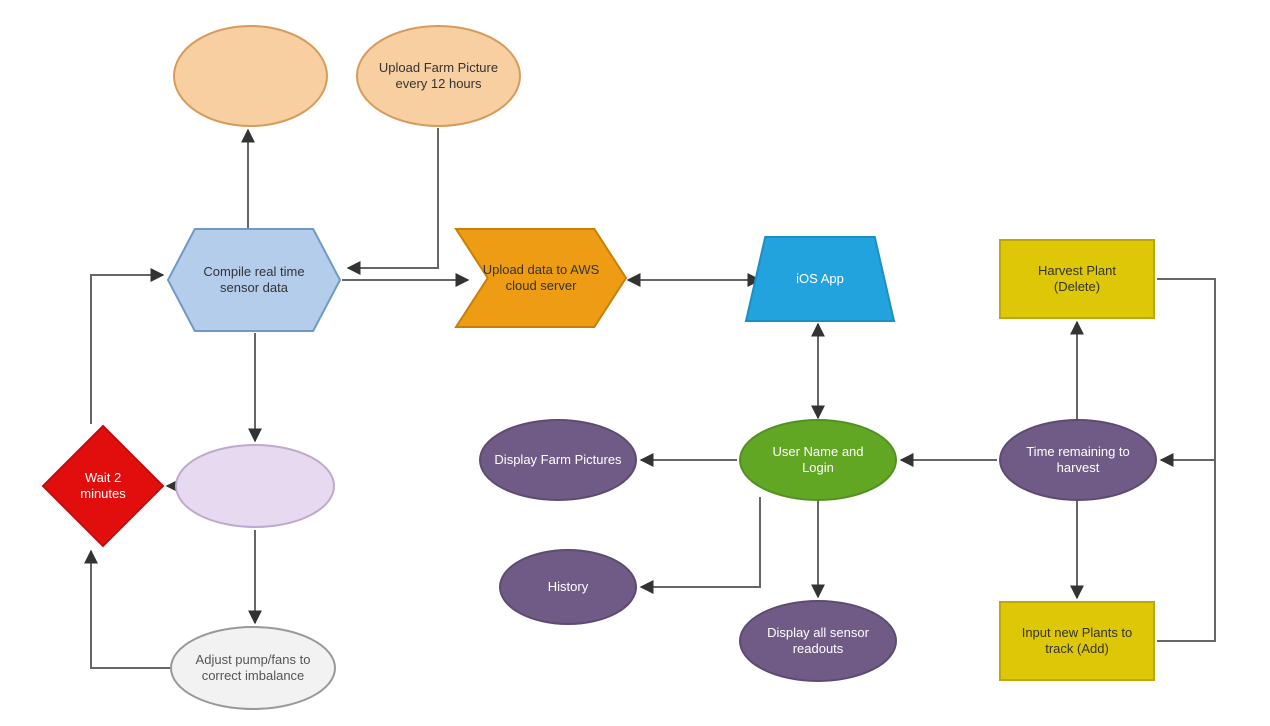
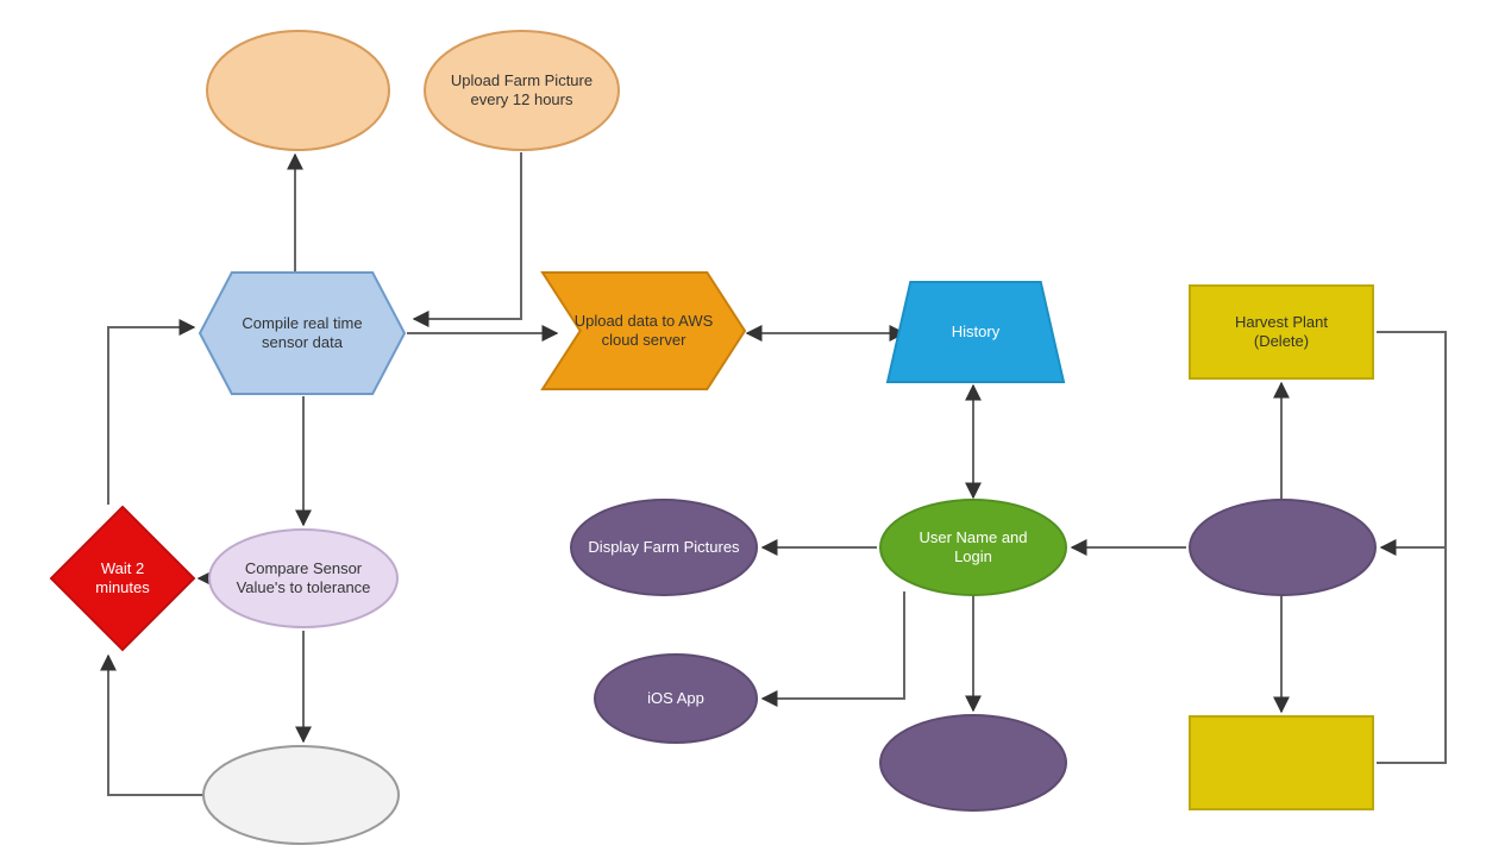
  Upload Farm Picture
  every 12 hours
  Compile real time
  sensor data
  Upload data to AWS
  cloud server
- iOS App
+ History
  Harvest Plant
  (Delete)
  Wait 2
  minutes
+ Compare Sensor
+ Value's to tolerance
  Display Farm Pictures
  User Name and
  Login
- Time remaining to
- harvest
- History
+ iOS App
- Display all sensor
- readouts
- Adjust pump/fans to
- correct imbalance
- Input new Plants to
- track (Add)
